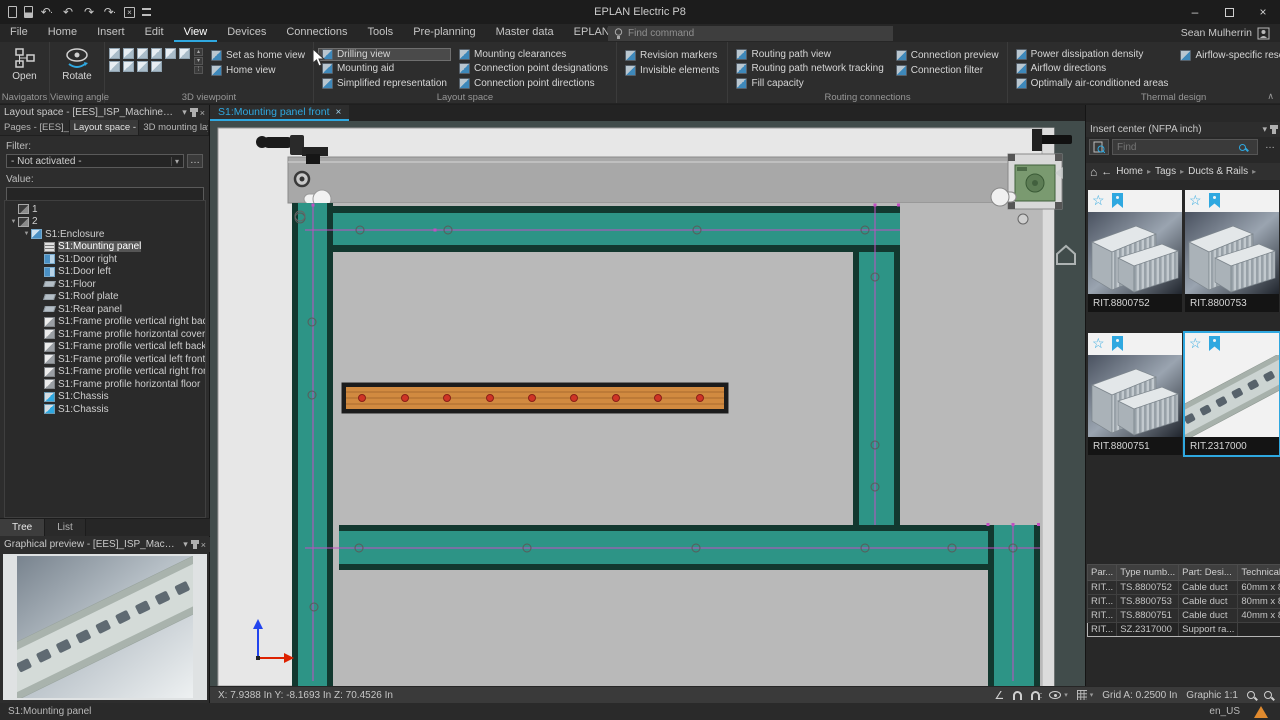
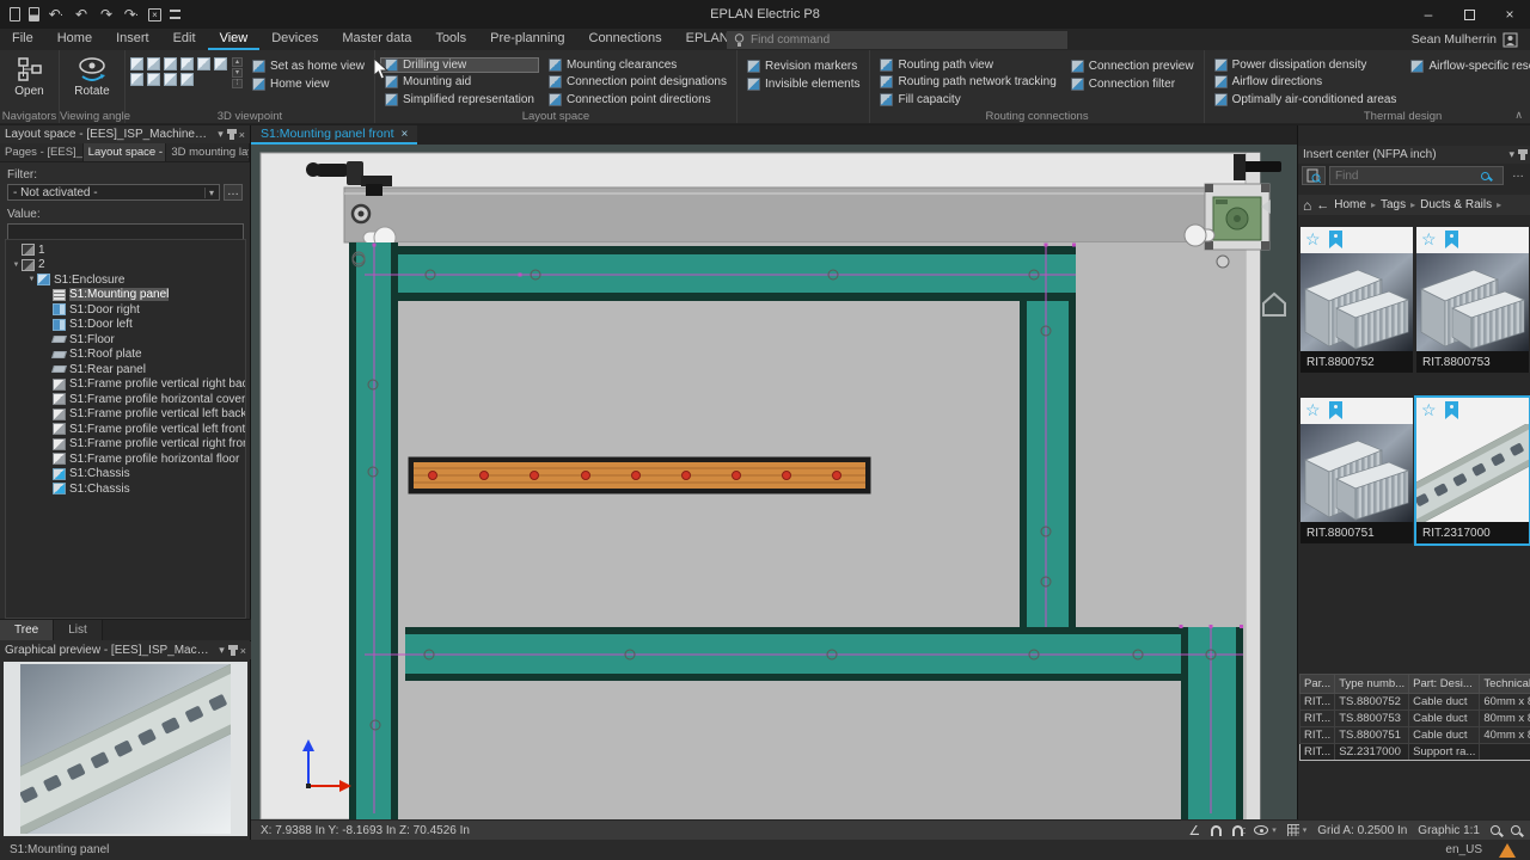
  EPLAN Electric P8
  –
  ×
  File
  Home
  Insert
  Edit
  View
  Devices
- Connections
+ Master data
  Tools
  Pre-planning
- Master data
+ Connections
  Find command
  Sean Mulherrin
  Open
  Navigators
  Rotate
  Viewing angl
  Set as home view
  Home view
  3D viewpoint
  Drilling view
  Mounting aid
  Simplified representation
  Mounting clearances
  Connection point designations
  Connection point directions
  Layout space
  Revision markers
  Invisible elements
  Routing path view
  Routing path network tracking
  Fill capacity
  Connection preview
  Connection filter
  Routing connections
  Power dissipation density
  Airflow directions
  Optimally air-conditioned areas
  Thermal design
  ∧
  Layout space - [EES]_ISP_Machine_St
  ▾
  ×
  Layout space -
  3D mounting la
  Filter:
  - Not activated -
  ▾
  …
  Value:
  1
  2
  S1:Enclosure
  S1:Mounting panel
  S1:Door right
  S1:Door left
  S1:Floor
  S1:Roof plate
  S1:Rear panel
  S1:Frame profile vertical right ba
  S1:Frame profile horizontal cover
  S1:Frame profile vertical left back
  S1:Frame profile vertical left front
  S1:Frame profile vertical right fro
  S1:Frame profile horizontal floor
  S1:Chassis
  S1:Chassis
  Tree
  List
  Graphical preview - [EES]_ISP_Machin
  ▾
  ×
  S1:Mounting panel front
  ×
  X: 7.9388 In Y: -8.1693 In Z: 70.4526 In
  Grid A: 0.2500 In
  Graphic 1:1
  Insert center (NFPA inch)
  ▾
  Find
  …
  Home
  ▸
  Tags
  ▸
  Ducts & Rails
  ▸
  ☆
  RIT.8800752
  ☆
  RIT.8800753
  ☆
  RIT.8800751
  ☆
  RIT.2317000
  	Par...	Type numb...	Part: Desi...	Technica
  RIT...	TS.8800752	Cable duct	60mm x
  RIT...	TS.8800753	Cable duct	80mm x
  RIT...	TS.8800751	Cable duct	40mm x
  RIT...	SZ.2317000	Support ra...
  S1:Mounting panel
  en_US
